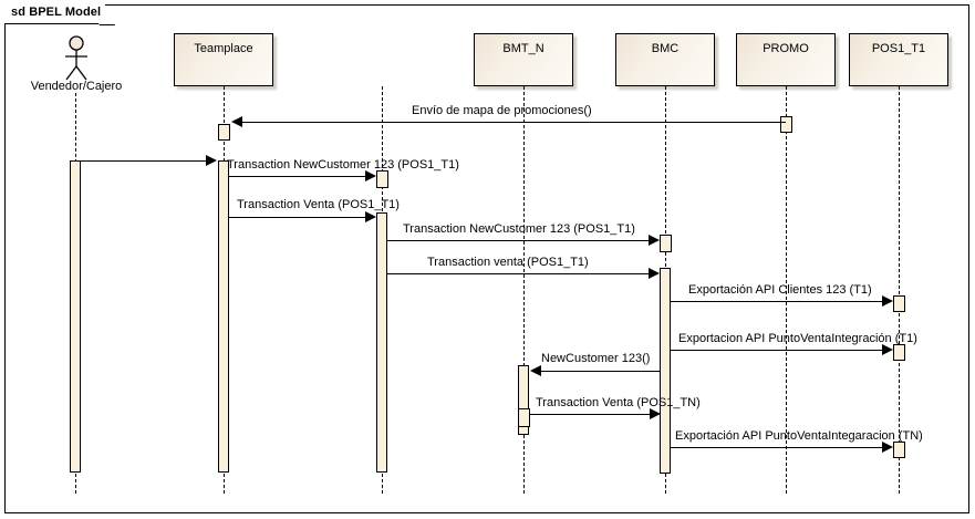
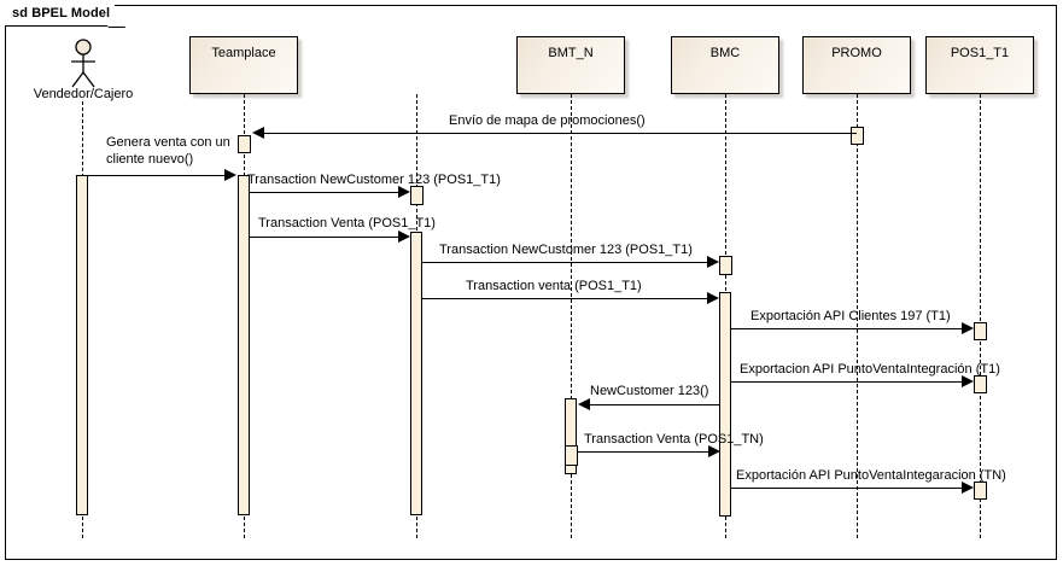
  sd BPEL Model
  Vendedor/Cajero
  Teamplace
  BMT_N
  BMC
  PROMO
  POS1_T1
  Envío de mapa de promociones()
+ Genera venta con un cliente nuevo()
  Transaction NewCustomer 123 (POS1_T1)
  Transaction Venta (POS1_T1)
  Transaction NewCustomer 123 (POS1_T1)
  Transaction venta (POS1_T1)
- Exportación API Clientes 123 (T1)
+ Exportación API Clientes 197 (T1)
  Exportacion API PuntoVentaIntegración (T1)
  NewCustomer 123()
  Transaction Venta (POS1_TN)
  Exportación API PuntoVentaIntegaracion (TN)
